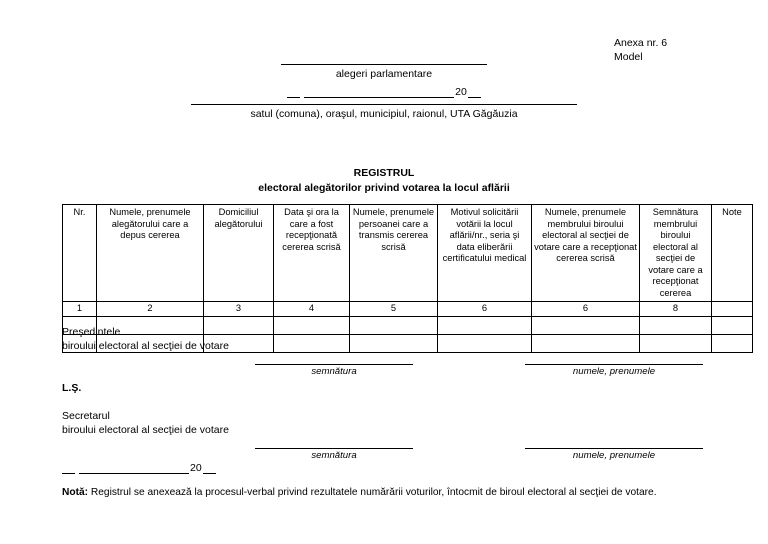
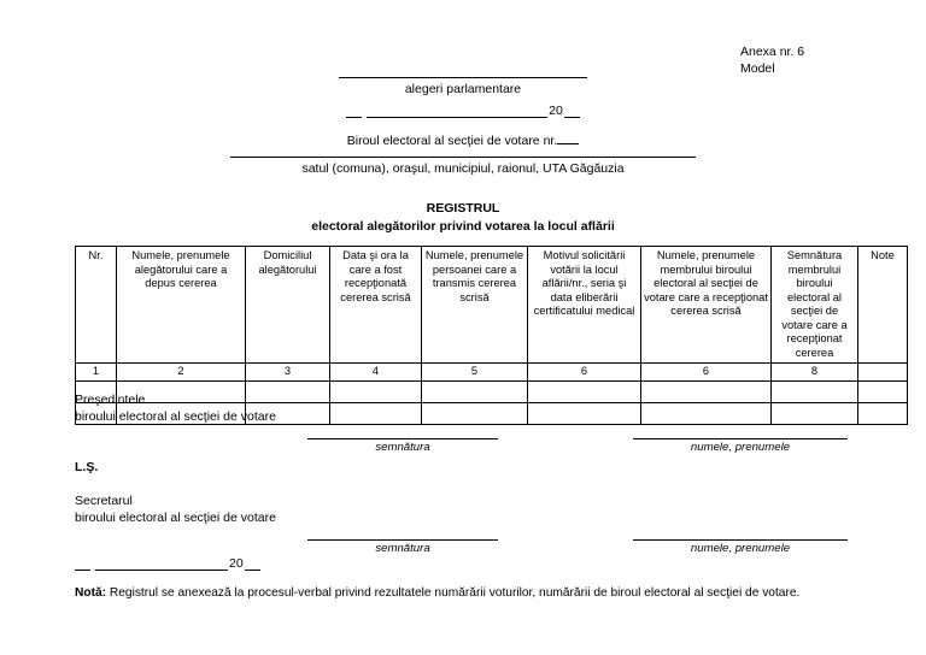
  Anexa nr. 6
  Model
  alegeri parlamentare
  20
+ Biroul electoral al secţiei de votare nr.
  satul (comuna), oraşul, municipiul, raionul, UTA Găgăuzia
  REGISTRUL
  electoral alegătorilor privind votarea la locul aflării
  Nr.	Numele, prenumele alegătorului care a depus cererea	Domiciliul alegătorului	Data şi ora la care a fost recepţionată cererea scrisă	Numele, prenumele persoanei care a transmis cererea scrisă	Motivul solicitării votării la locul aflării/nr., seria şi data eliberării certificatului medical	Numele, prenumele membrului biroului electoral al secţiei de votare care a recepţionat cererea scrisă	Semnătura membrului biroului electoral al secţiei de votare care a recepţionat cererea	Note
  1	2	3	4	5	6	6	8
  Preşedintele
  biroului electoral al secţiei de votare
  semnătura
  numele, prenumele
  L.Ş.
  Secretarul
  biroului electoral al secţiei de votare
  semnătura
  numele, prenumele
  20
- Notă: Registrul se anexează la procesul-verbal privind rezultatele numărării voturilor, întocmit de biroul electoral al secţiei de votare.
+ Notă: Registrul se anexează la procesul-verbal privind rezultatele numărării voturilor, numărării de biroul electoral al secţiei de votare.
